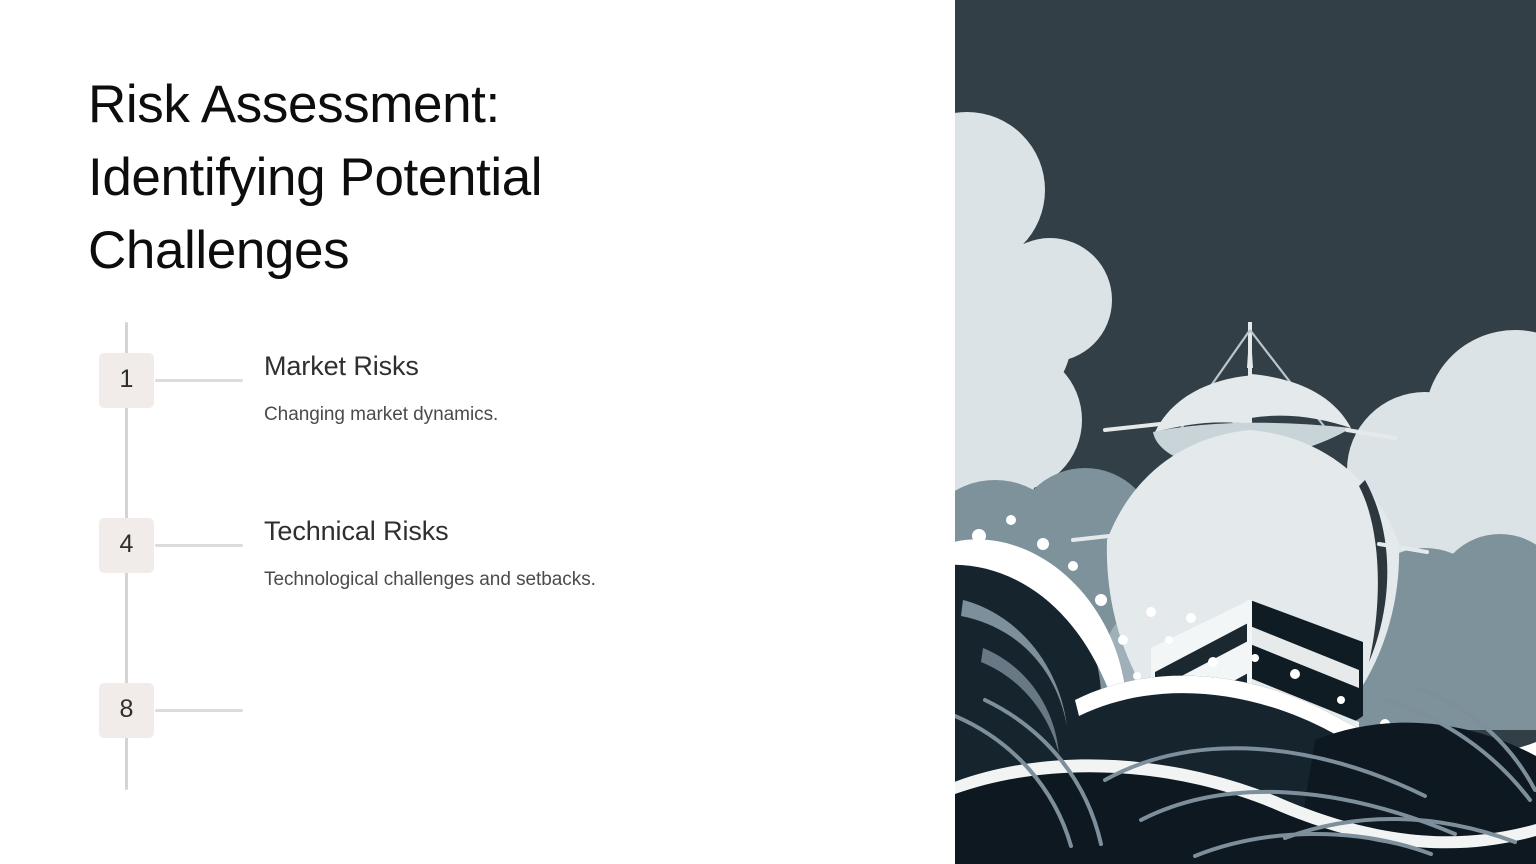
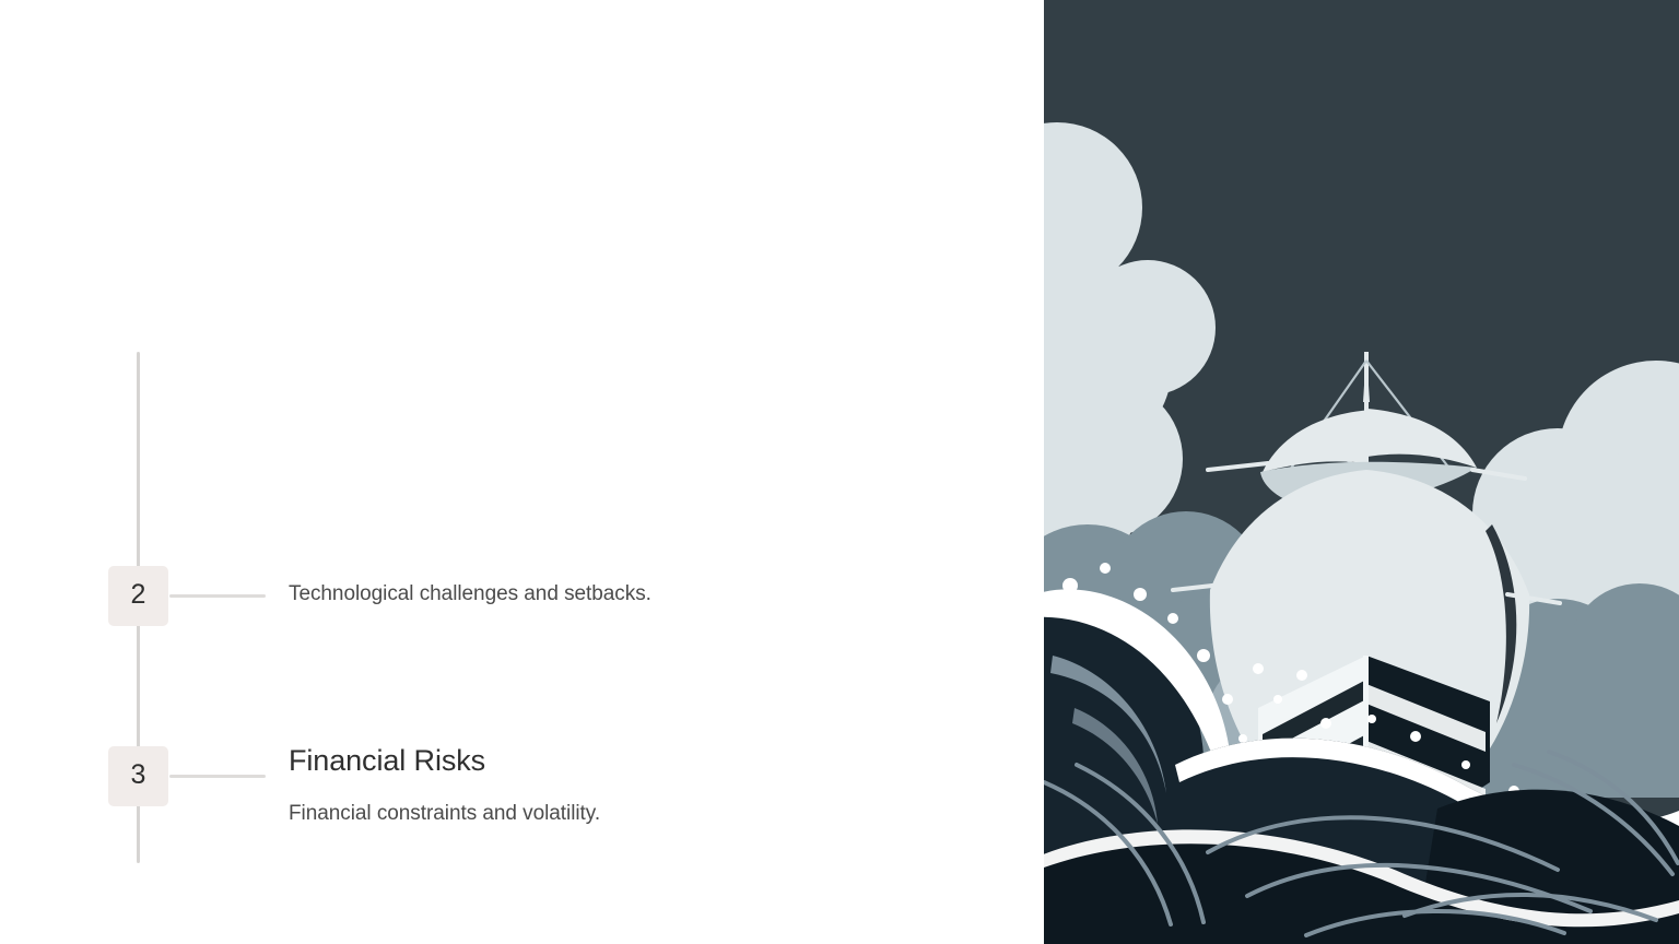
- Risk Assessment:
- Identifying Potential
- Challenges
- 1
- Market Risks
- Changing market dynamics.
- 4
+ 2
- Technical Risks
  Technological challenges and setbacks.
- 8
+ 3
+ Financial Risks
+ Financial constraints and volatility.
